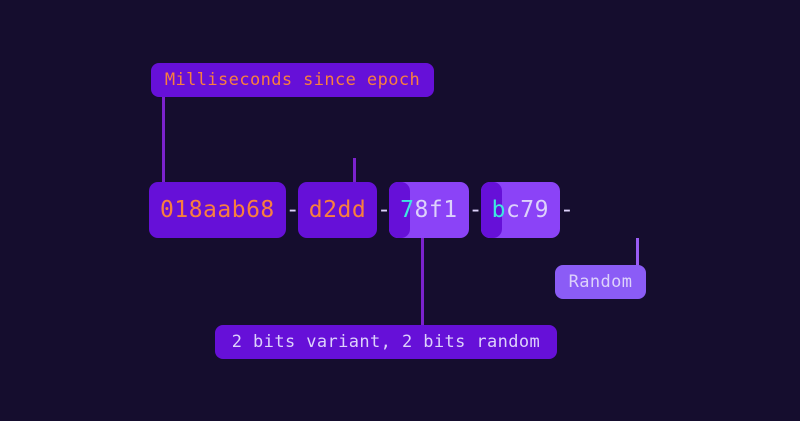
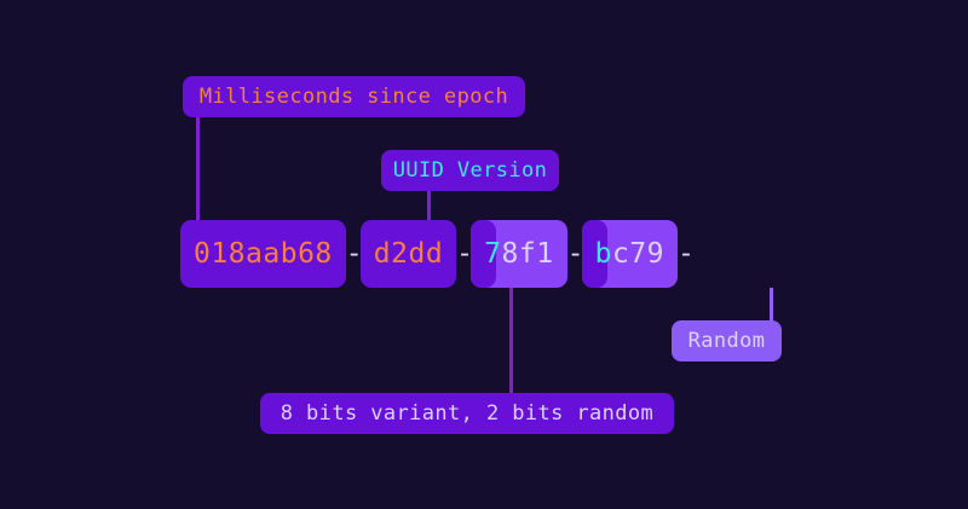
  Milliseconds since epoch
+ UUID Version
- 2 bits variant, 2 bits random
+ 8 bits variant, 2 bits random
  Random
  018aab68
  -
  d2dd
  -
  78f1
  -
  bc79
  -
